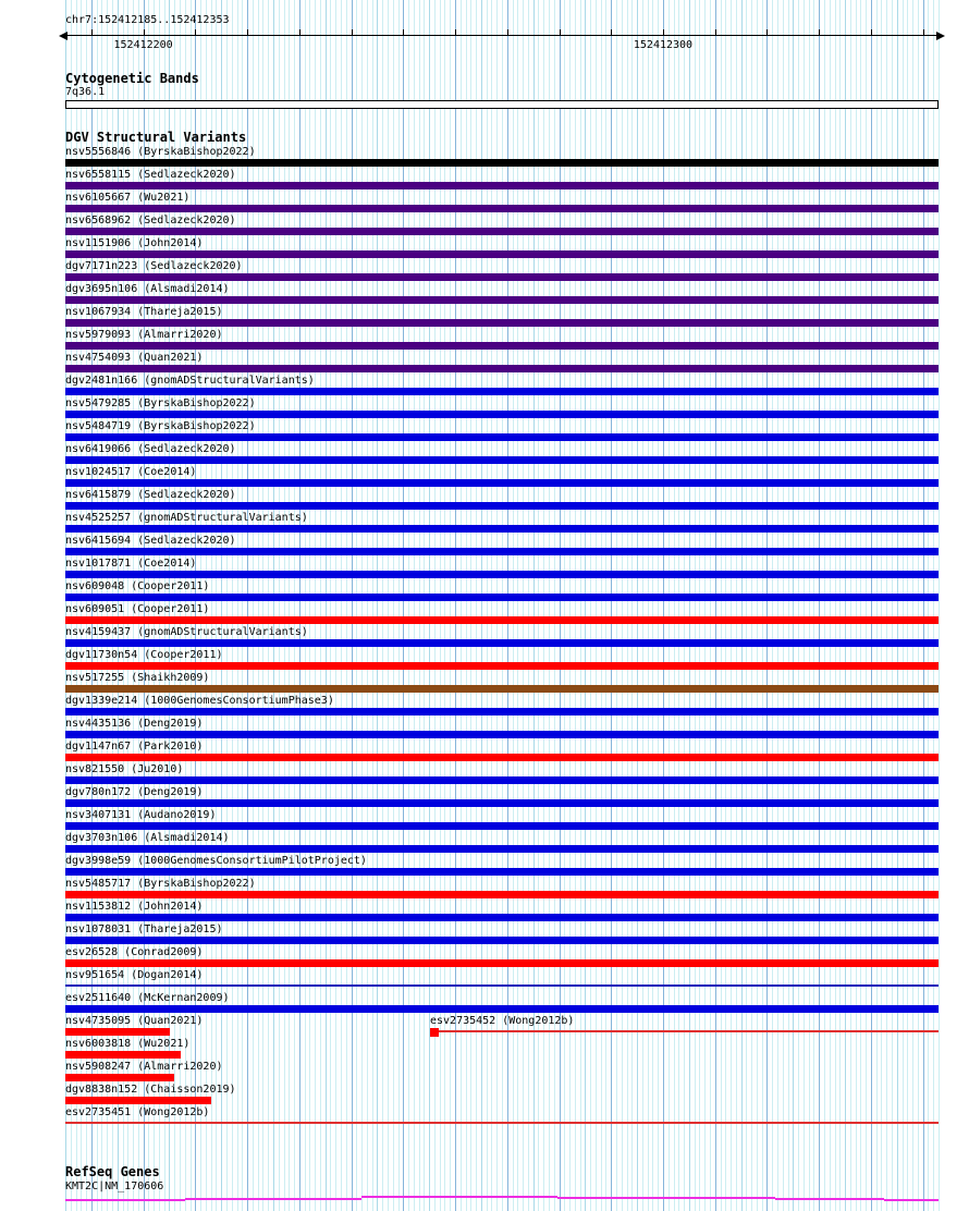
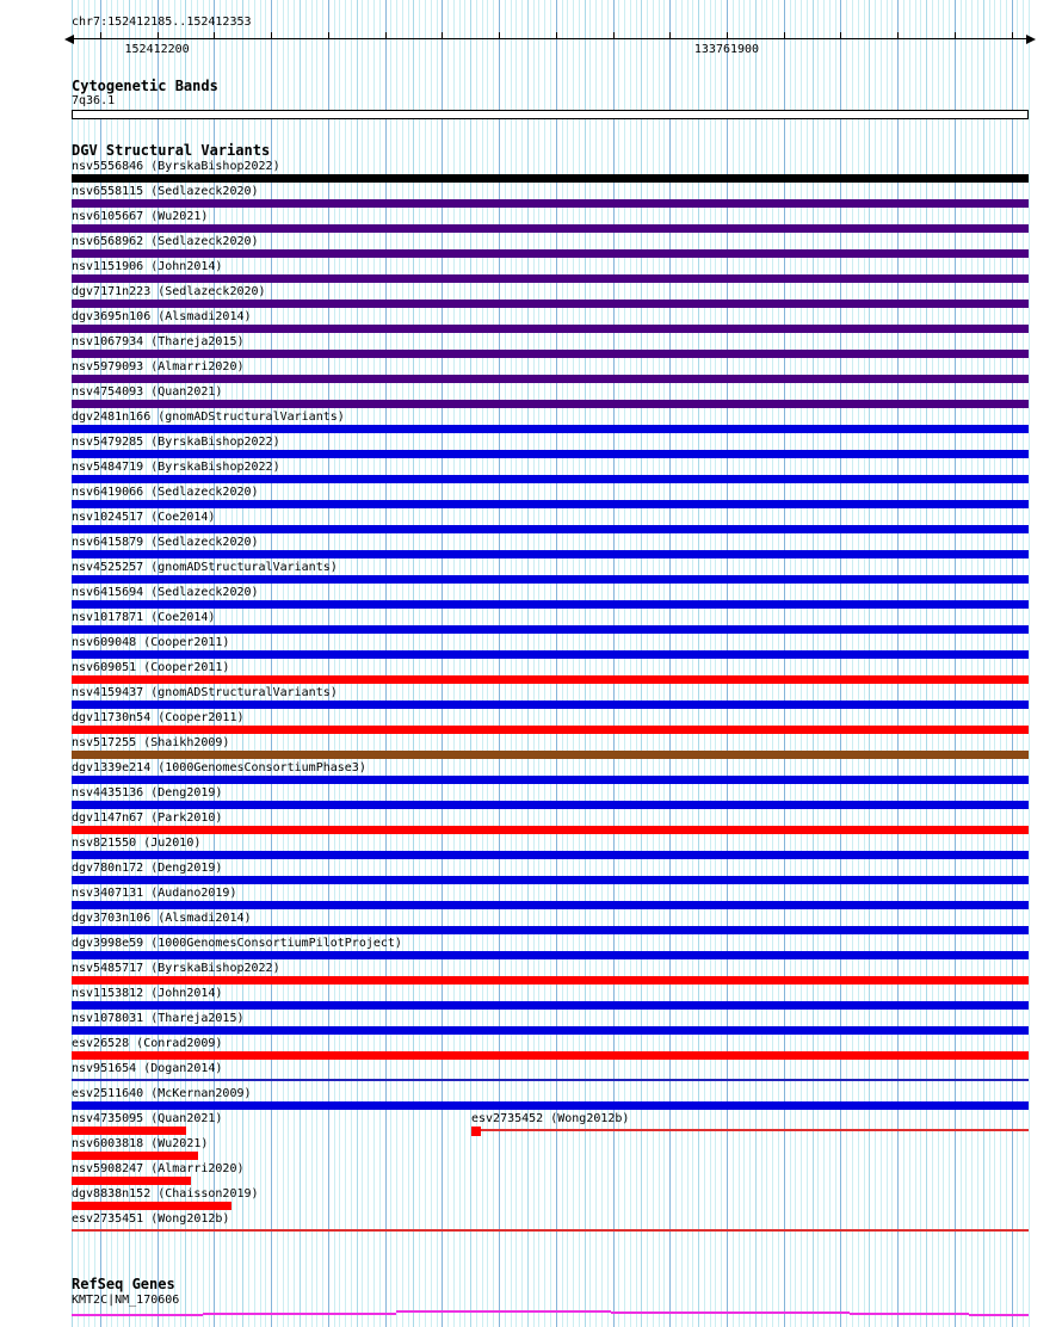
  chr7:152412185..152412353
  152412200
- 152412300
+ 133761900
  Cytogenetic Bands
  7q36.1
  DGV Structural Variants
  nsv5556846 (ByrskaBishop2022)
  nsv6558115 (Sedlazeck2020)
  nsv6105667 (Wu2021)
  nsv6568962 (Sedlazeck2020)
  nsv1151906 (John2014)
  dgv7171n223 (Sedlazeck2020)
  dgv3695n106 (Alsmadi2014)
  nsv1067934 (Thareja2015)
  nsv5979093 (Almarri2020)
  nsv4754093 (Quan2021)
  dgv2481n166 (gnomADStructuralVariants)
  nsv5479285 (ByrskaBishop2022)
  nsv5484719 (ByrskaBishop2022)
  nsv6419066 (Sedlazeck2020)
  nsv1024517 (Coe2014)
  nsv6415879 (Sedlazeck2020)
  nsv4525257 (gnomADStructuralVariants)
  nsv6415694 (Sedlazeck2020)
  nsv1017871 (Coe2014)
  nsv609048 (Cooper2011)
  nsv609051 (Cooper2011)
  nsv4159437 (gnomADStructuralVariants)
  dgv11730n54 (Cooper2011)
  nsv517255 (Shaikh2009)
  dgv1339e214 (1000GenomesConsortiumPhase3)
  nsv4435136 (Deng2019)
  dgv1147n67 (Park2010)
  nsv821550 (Ju2010)
  dgv780n172 (Deng2019)
  nsv3407131 (Audano2019)
  dgv3703n106 (Alsmadi2014)
  dgv3998e59 (1000GenomesConsortiumPilotProject)
  nsv5485717 (ByrskaBishop2022)
  nsv1153812 (John2014)
  nsv1078031 (Thareja2015)
  esv26528 (Conrad2009)
  nsv951654 (Dogan2014)
  esv2511640 (McKernan2009)
  nsv4735095 (Quan2021)
  esv2735452 (Wong2012b)
  nsv6003818 (Wu2021)
  nsv5908247 (Almarri2020)
  dgv8838n152 (Chaisson2019)
  esv2735451 (Wong2012b)
  RefSeq Genes
  KMT2C|NM_170606
